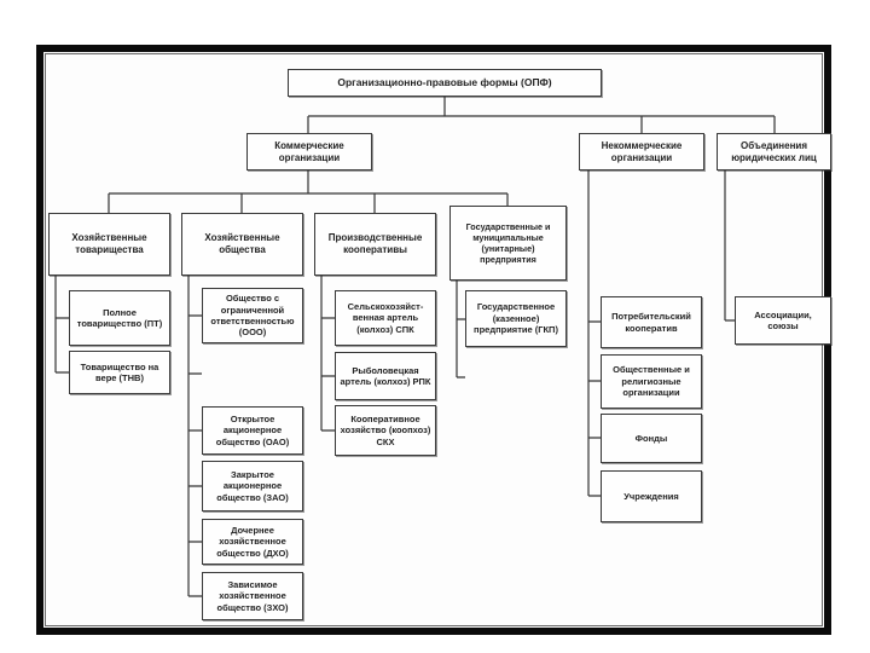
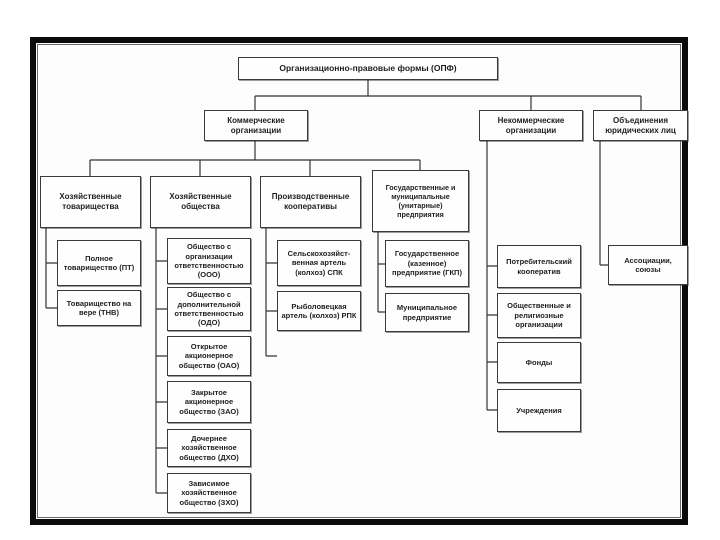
  Организационно-правовые формы (ОПФ)
  Коммерческие организации
  Некоммерческие организации
  Объединения юридических лиц
  Хозяйственные товарищества
  Хозяйственные общества
  Производственные кооперативы
  Государственные и муниципальные (унитарные) предприятия
  Полное товарищество (ПТ)
  Товарищество на вере (ТНВ)
- Общество с ограниченной ответственностью (ООО)
+ Общество с организации ответственностью (ООО)
+ Общество с дополнительной ответственностью (ОДО)
  Открытое акционерное общество (ОАО)
  Закрытое акционерное общество (ЗАО)
  Дочернее хозяйственное общество (ДХО)
  Зависимое хозяйственное общество (ЗХО)
  Сельскохозяйст- венная артель (колхоз) СПК
  Рыболовецкая артель (колхоз) РПК
- Кооперативное хозяйство (коопхоз) СКХ
  Государственное (казенное) предприятие (ГКП)
+ Муниципальное предприятие
  Потребительский кооператив
  Общественные и религиозные организации
  Фонды
  Учреждения
  Ассоциации, союзы
